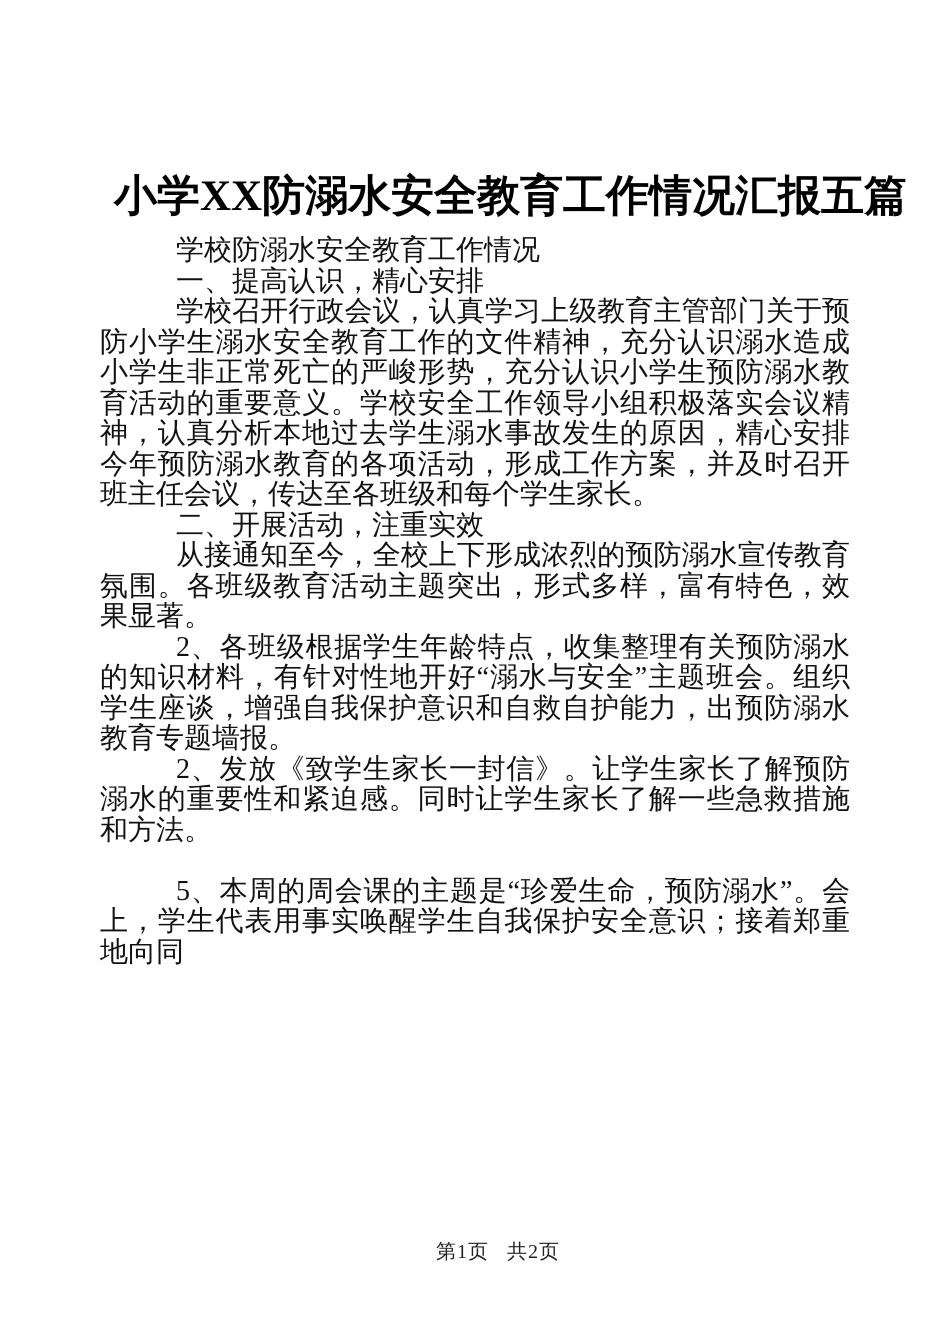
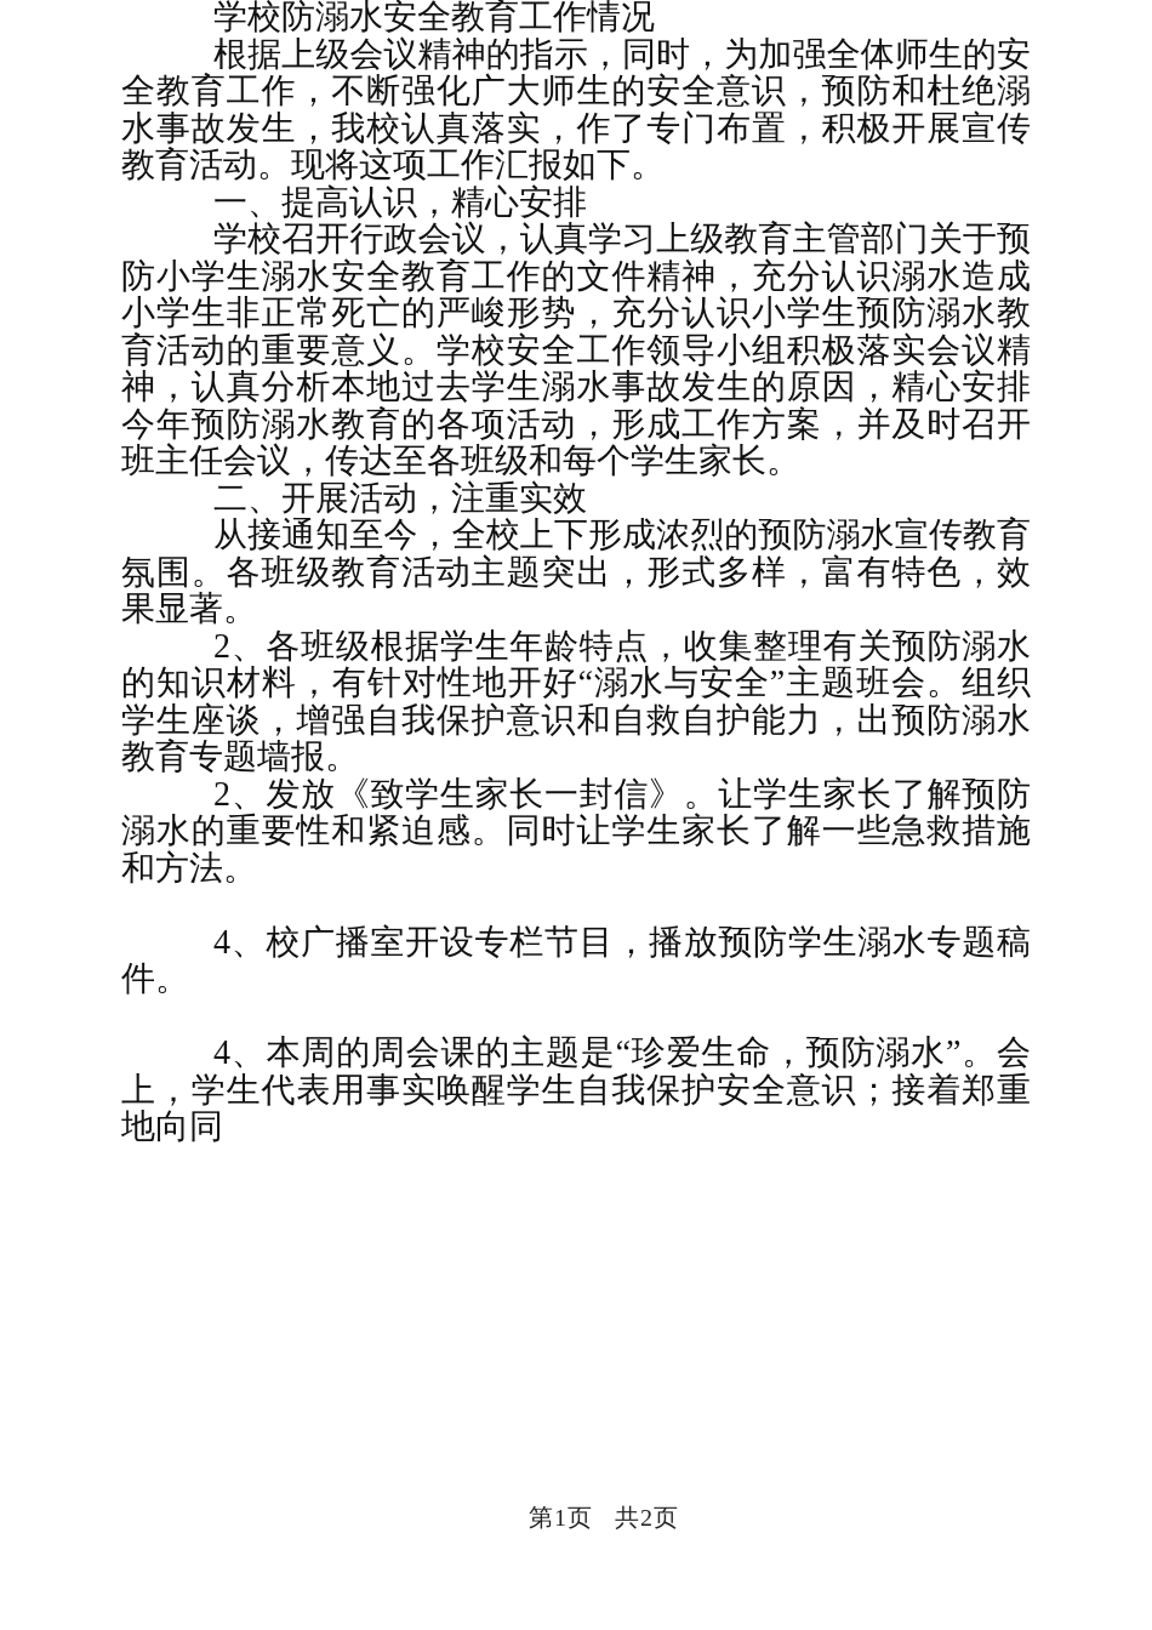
- 小学XX防溺水安全教育工作情况汇报五篇
  学校防溺水安全教育工作情况
+ 根据上级会议精神的指示，同时，为加强全体师生的安全教育工作，不断强化广大师生的安全意识，预防和杜绝溺水事故发生，我校认真落实，作了专门布置，积极开展宣传教育活动。现将这项工作汇报如下。
  一、提高认识，精心安排
  学校召开行政会议，认真学习上级教育主管部门关于预防小学生溺水安全教育工作的文件精神，充分认识溺水造成小学生非正常死亡的严峻形势，充分认识小学生预防溺水教育活动的重要意义。学校安全工作领导小组积极落实会议精神，认真分析本地过去学生溺水事故发生的原因，精心安排今年预防溺水教育的各项活动，形成工作方案，并及时召开班主任会议，传达至各班级和每个学生家长。
  二、开展活动，注重实效
  从接通知至今，全校上下形成浓烈的预防溺水宣传教育氛围。各班级教育活动主题突出，形式多样，富有特色，效果显著。
  2、各班级根据学生年龄特点，收集整理有关预防溺水的知识材料，有针对性地开好“溺水与安全”主题班会。组织学生座谈，增强自我保护意识和自救自护能力，出预防溺水教育专题墙报。
  2、发放《致学生家长一封信》。让学生家长了解预防溺水的重要性和紧迫感。同时让学生家长了解一些急救措施和方法。
+ 4、校广播室开设专栏节目，播放预防学生溺水专题稿件。
- 5、本周的周会课的主题是“珍爱生命，预防溺水”。会上，学生代表用事实唤醒学生自我保护安全意识；接着郑重地向同
+ 4、本周的周会课的主题是“珍爱生命，预防溺水”。会上，学生代表用事实唤醒学生自我保护安全意识；接着郑重地向同
  第1页 共2页
